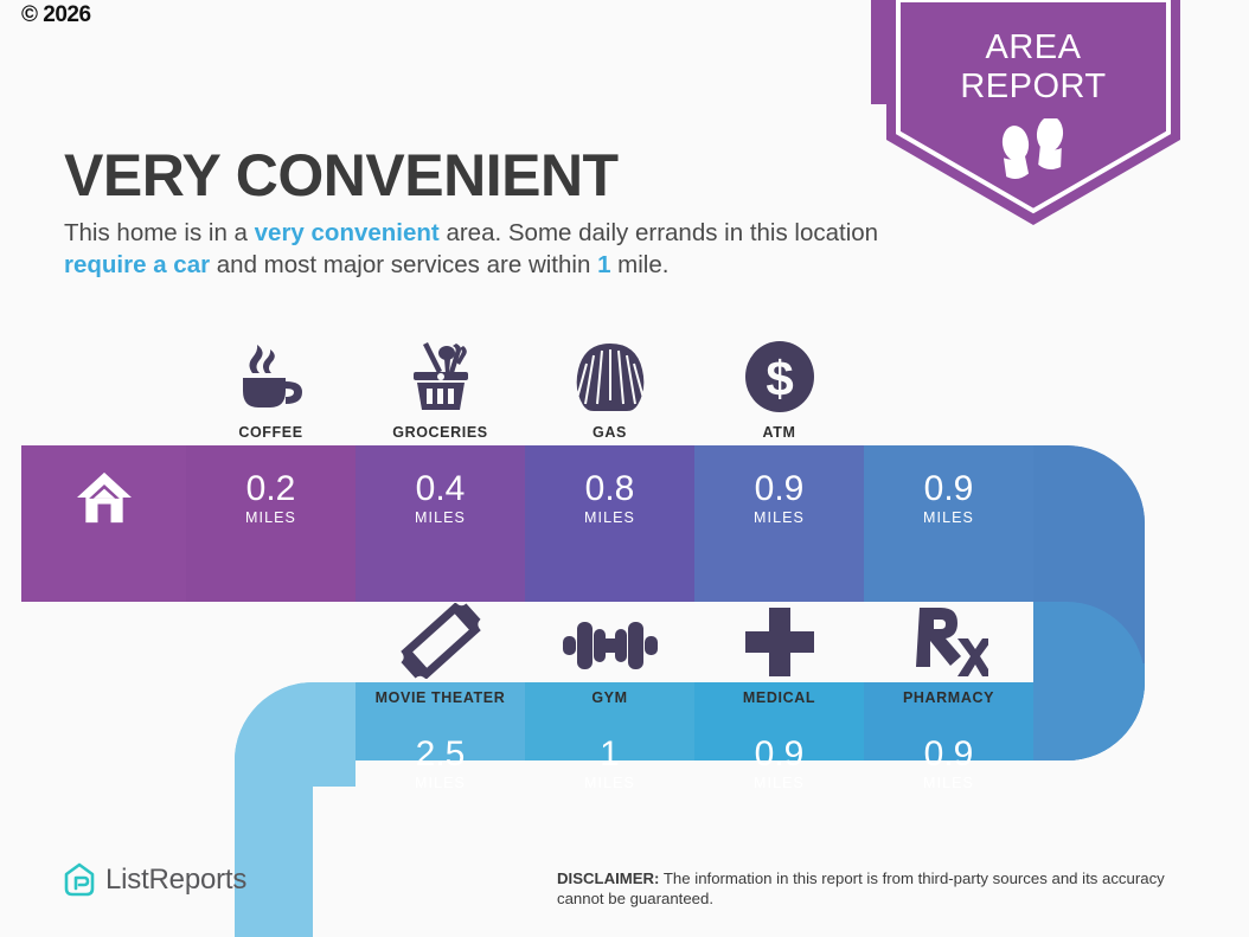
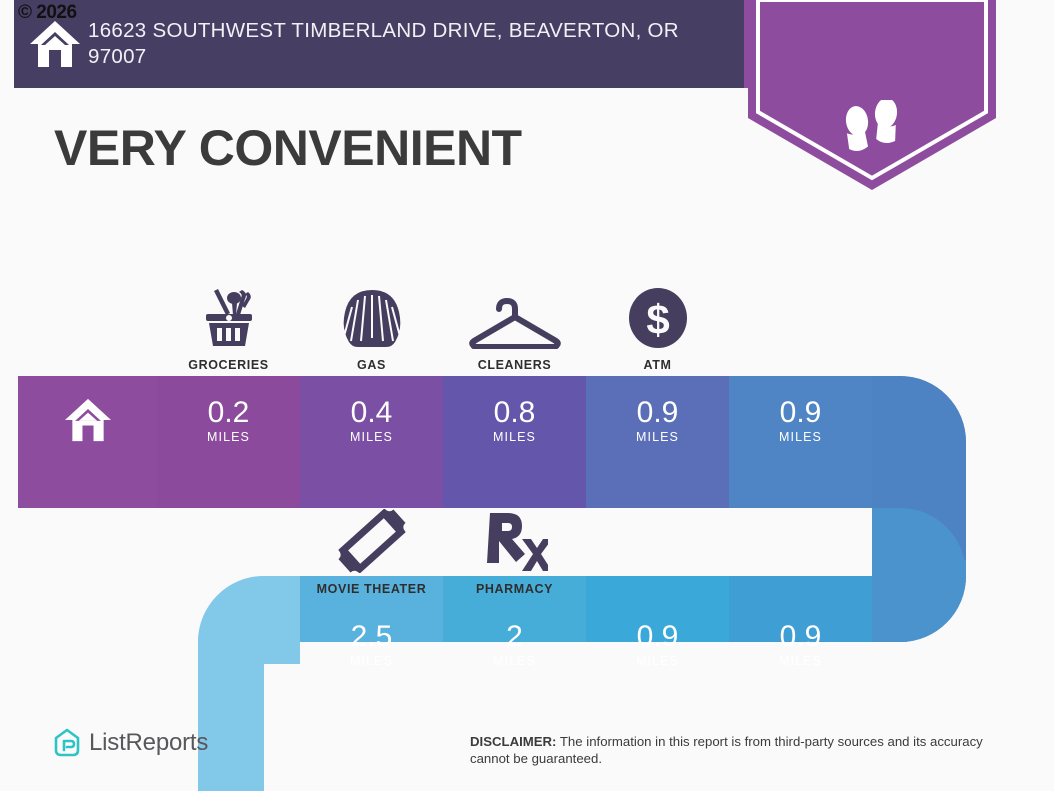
+ 16623 SOUTHWEST TIMBERLAND DRIVE, BEAVERTON, OR 97007
  © 2026
- AREA
- REPORT
  VERY CONVENIENT
- This home is in a very convenient area. Some daily errands in this location require a car and most major services are within 1 mile.
- COFFEE
  GROCERIES
  GAS
+ CLEANERS
  $
  ATM
  0.2
  MILES
  0.4
  MILES
  0.8
  MILES
  0.9
  MILES
  0.9
  MILES
  MOVIE THEATER
- GYM
- MEDICAL
  PHARMACY
  2.5
- 1
+ 2
  0.9
  0.9
  ListReports
  DISCLAIMER: The information in this report is from third-party sources and its accuracy cannot be guaranteed.
